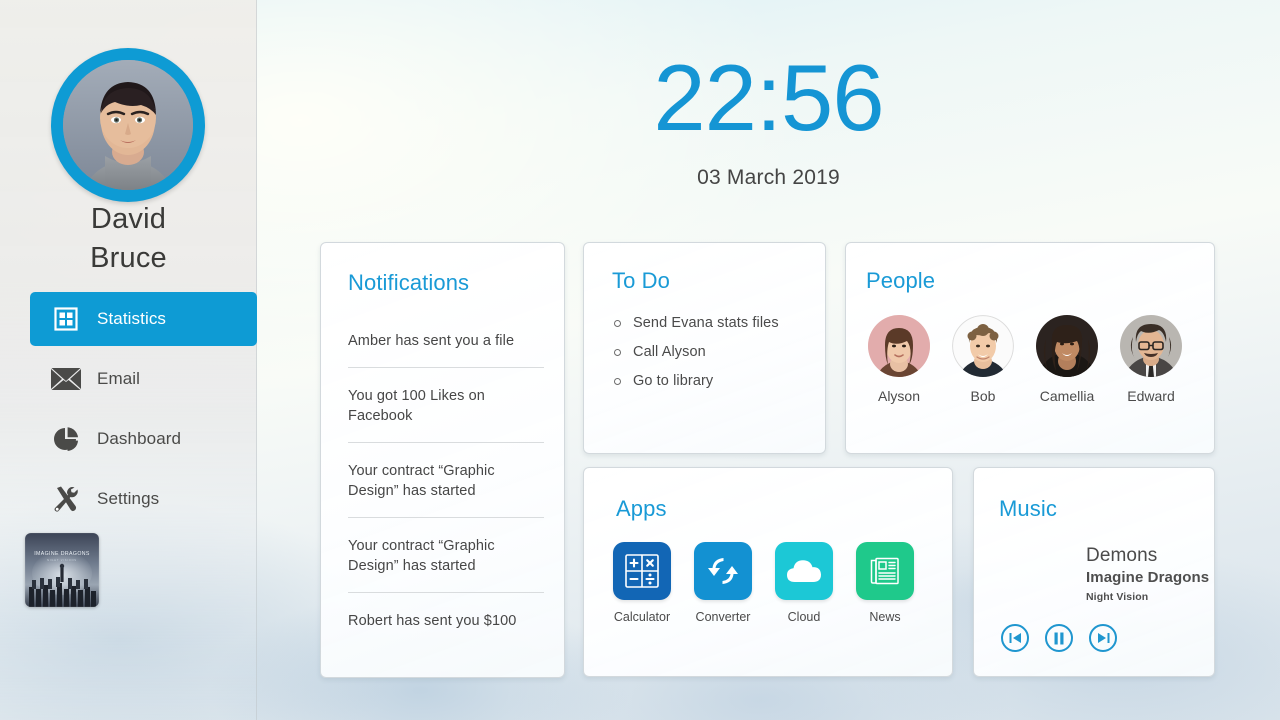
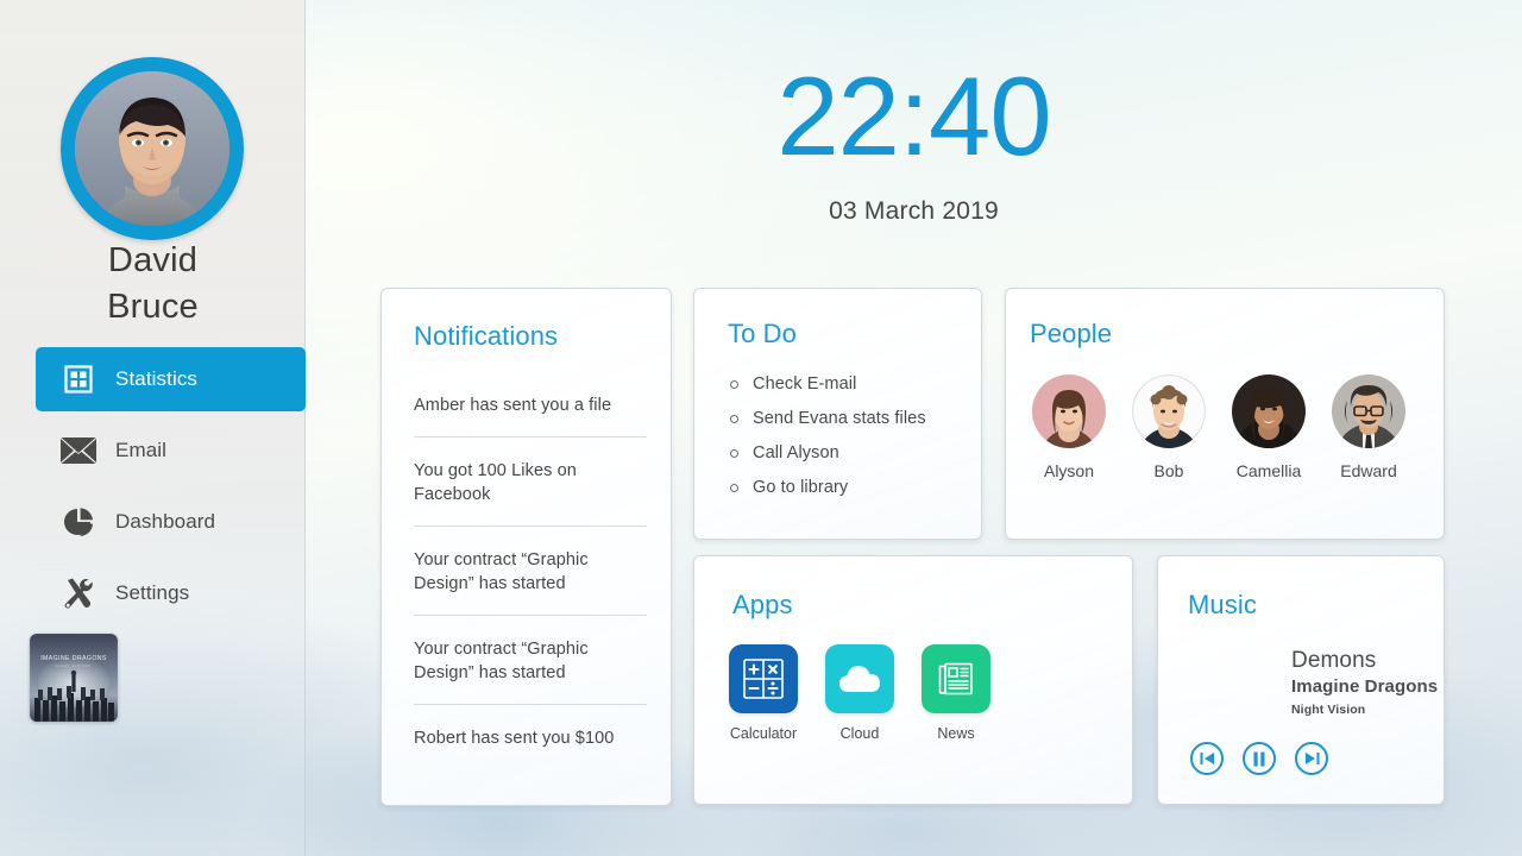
  David
  Bruce
  Statistics
  Email
  Dashboard
  Settings
- 22:56
+ 22:40
  03 March 2019
  Notifications
  Amber has sent you a file
  You got 100 Likes on Facebook
  Your contract “Graphic Design” has started
  Your contract “Graphic Design” has started
  Robert has sent you $100
  To Do
+ Check E-mail
  Send Evana stats files
  Call Alyson
  Go to library
  People
  Alyson
  Bob
  Camellia
  Edward
  Apps
  Calculator
- Converter
  Cloud
  News
  Music
  Demons
  Imagine Dragons
  Night Vision
